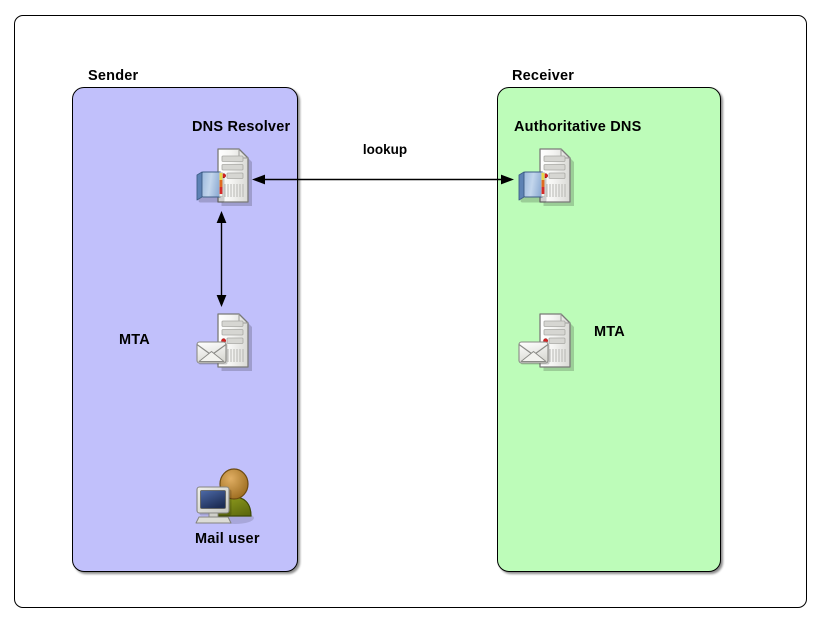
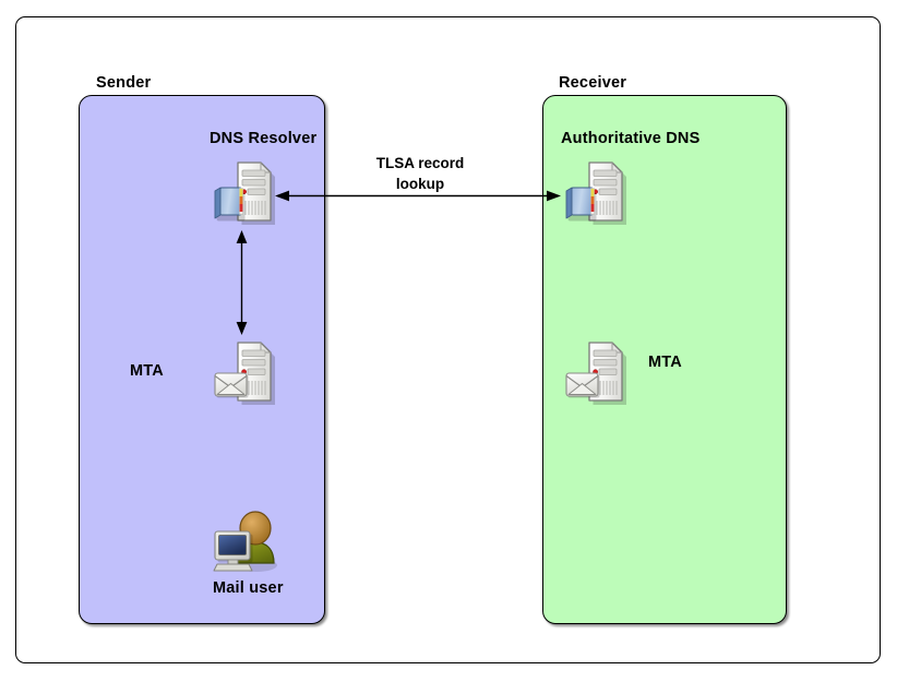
  Sender
  DNS Resolver
  MTA
  Mail user
  Receiver
  Authoritative DNS
  MTA
+ TLSA record
  lookup
